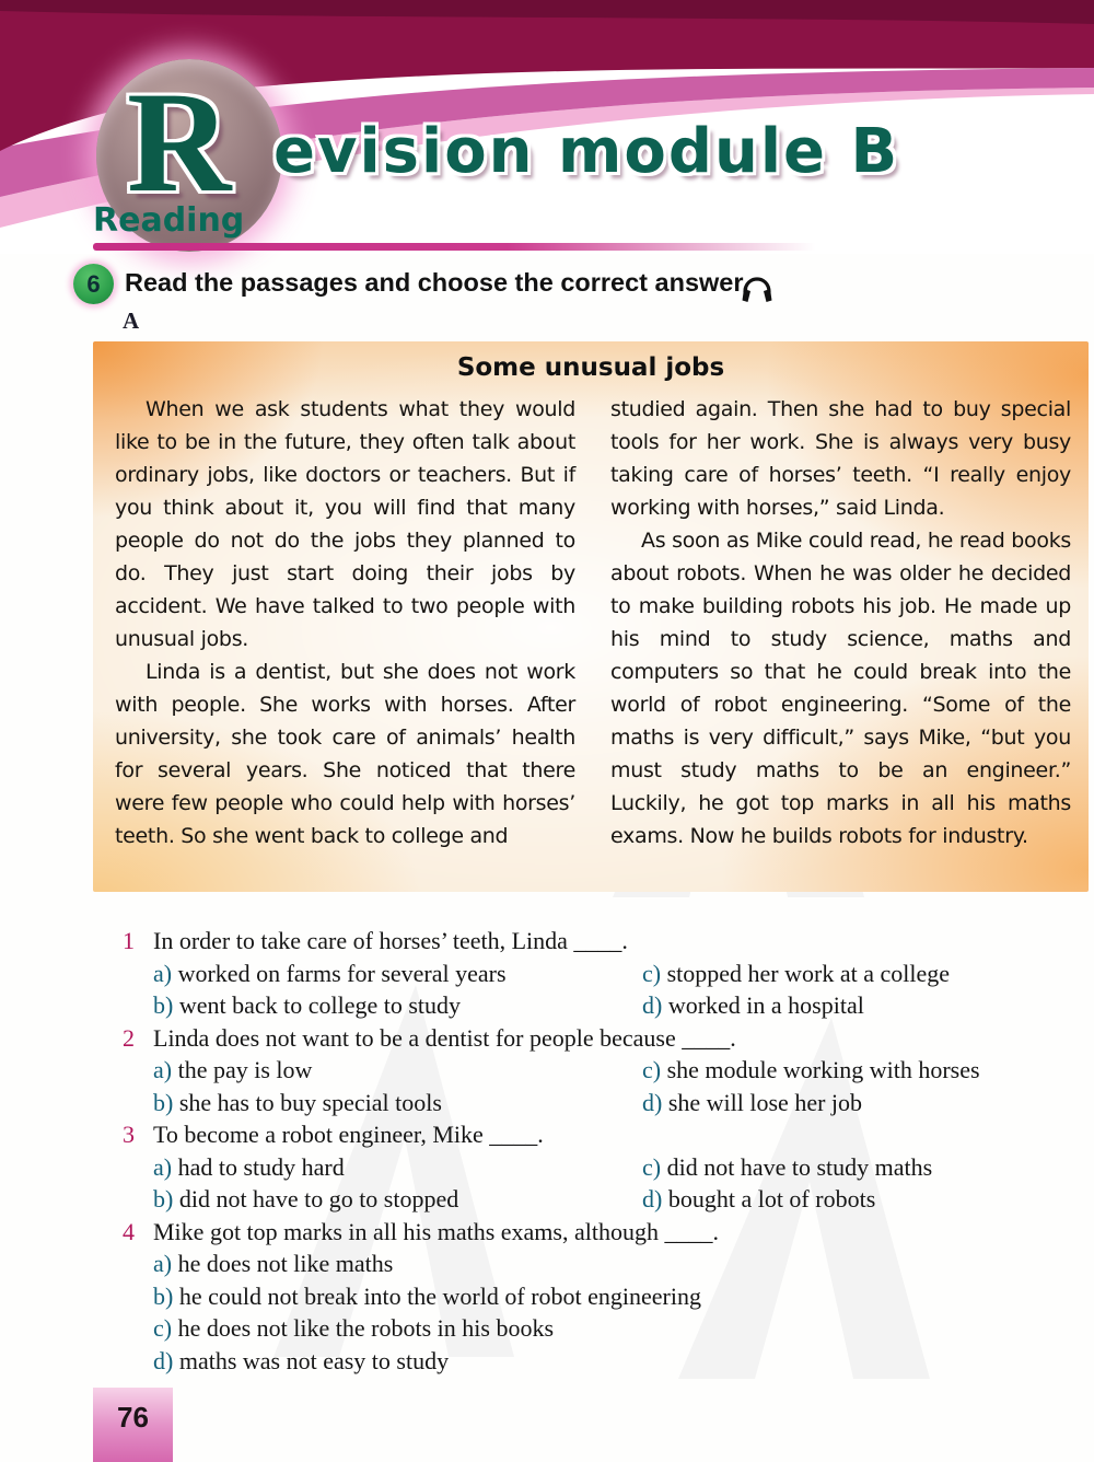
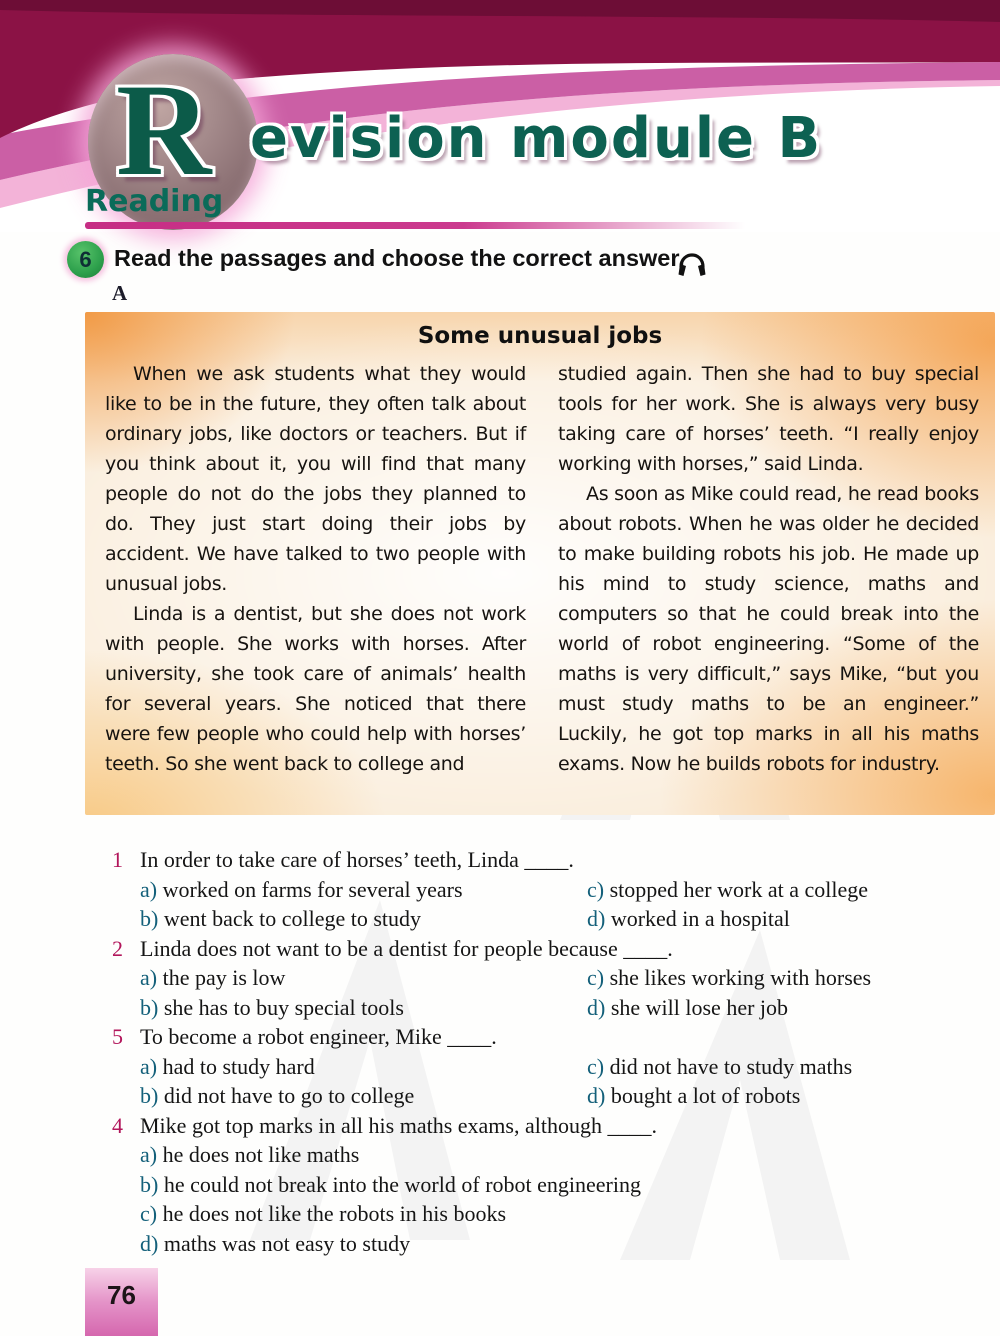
  R
  evision module B
  Reading
  6
  Read the passages and choose the correct answer.
  A
  Some unusual jobs
  When we ask students what they would like to be in the future, they often talk about ordinary jobs, like doctors or teachers. But if you think about it, you will find that many people do not do the jobs they planned to do. They just start doing their jobs by accident. We have talked to two people with unusual jobs.
  Linda is a dentist, but she does not work with people. She works with horses. After university, she took care of animals’ health for several years. She noticed that there were few people who could help with horses’ teeth. So she went back to college and
  studied again. Then she had to buy special tools for her work. She is always very busy taking care of horses’ teeth. “I really enjoy working with horses,” said Linda.
  As soon as Mike could read, he read books about robots. When he was older he decided to make building robots his job. He made up his mind to study science, maths and computers so that he could break into the world of robot engineering. “Some of the maths is very difficult,” says Mike, “but you must study maths to be an engineer.” Luckily, he got top marks in all his maths exams. Now he builds robots for industry.
  1
  In order to take care of horses’ teeth, Linda ____.
  a) worked on farms for several years
  b) went back to college to study
  c) stopped her work at a college
  d) worked in a hospital
  2
  Linda does not want to be a dentist for people because ____.
  a) the pay is low
  b) she has to buy special tools
- c) she module working with horses
+ c) she likes working with horses
  d) she will lose her job
- 3
+ 5
  To become a robot engineer, Mike ____.
  a) had to study hard
- b) did not have to go to stopped
+ b) did not have to go to college
  c) did not have to study maths
  d) bought a lot of robots
  4
  Mike got top marks in all his maths exams, although ____.
  a) he does not like maths
  b) he could not break into the world of robot engineering
  c) he does not like the robots in his books
  d) maths was not easy to study
  76
